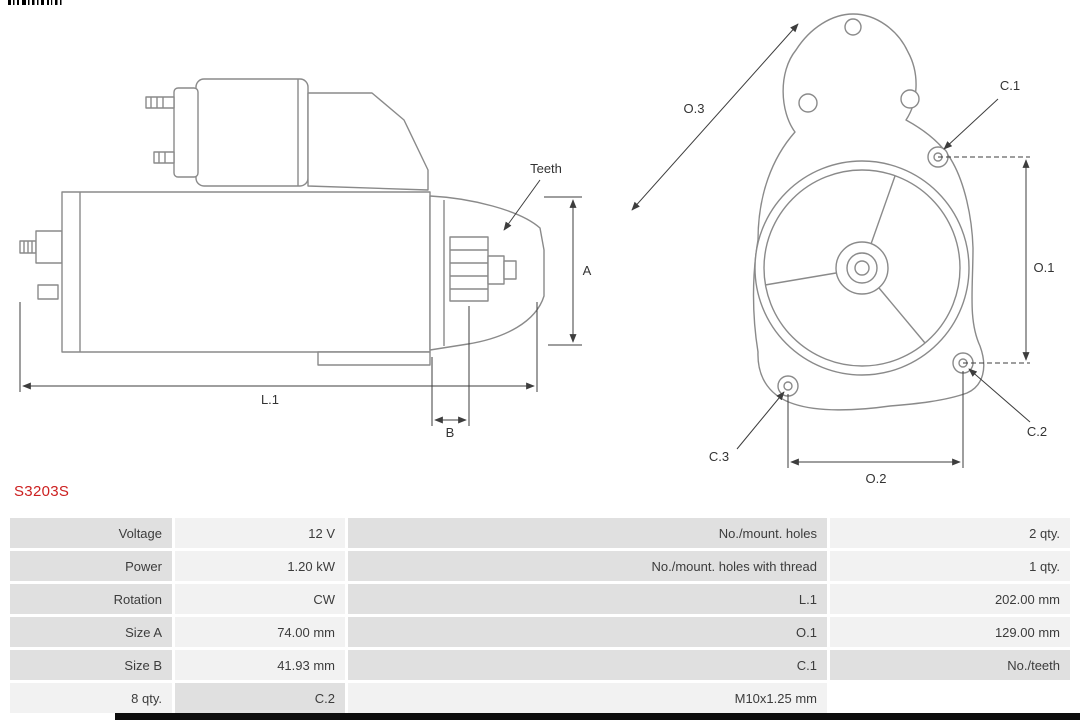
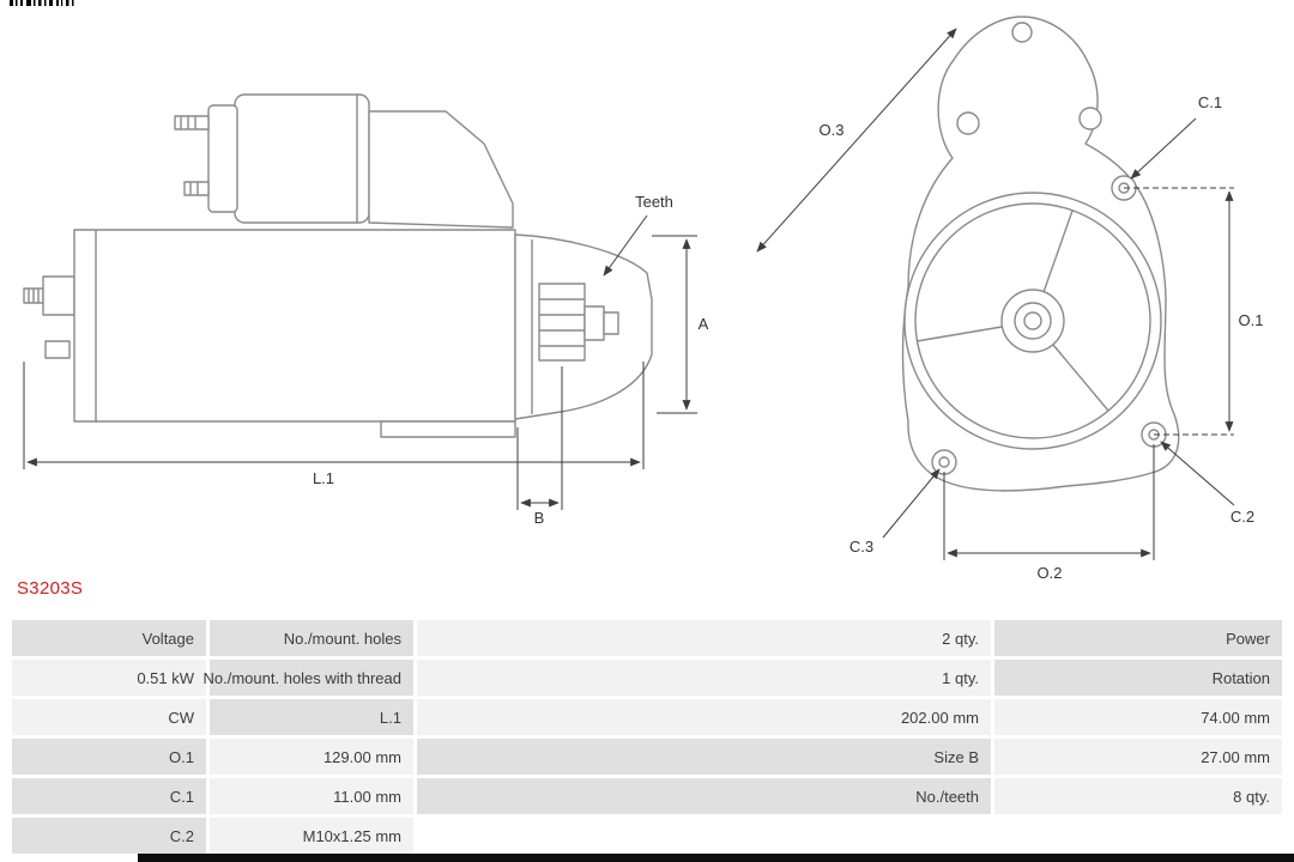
  Teeth
  A
  L.1
  B
  O.3
  C.1
  O.1
  C.2
  C.3
  O.2
  S3203S
  Voltage
- 12 V
  No./mount. holes
  2 qty.
  Power
- 1.20 kW
+ 0.51 kW
  No./mount. holes with thread
  1 qty.
  Rotation
  CW
  L.1
  202.00 mm
- Size A
  74.00 mm
  O.1
  129.00 mm
  Size B
- 41.93 mm
+ 27.00 mm
  C.1
+ 11.00 mm
  No./teeth
  8 qty.
  C.2
  M10x1.25 mm
